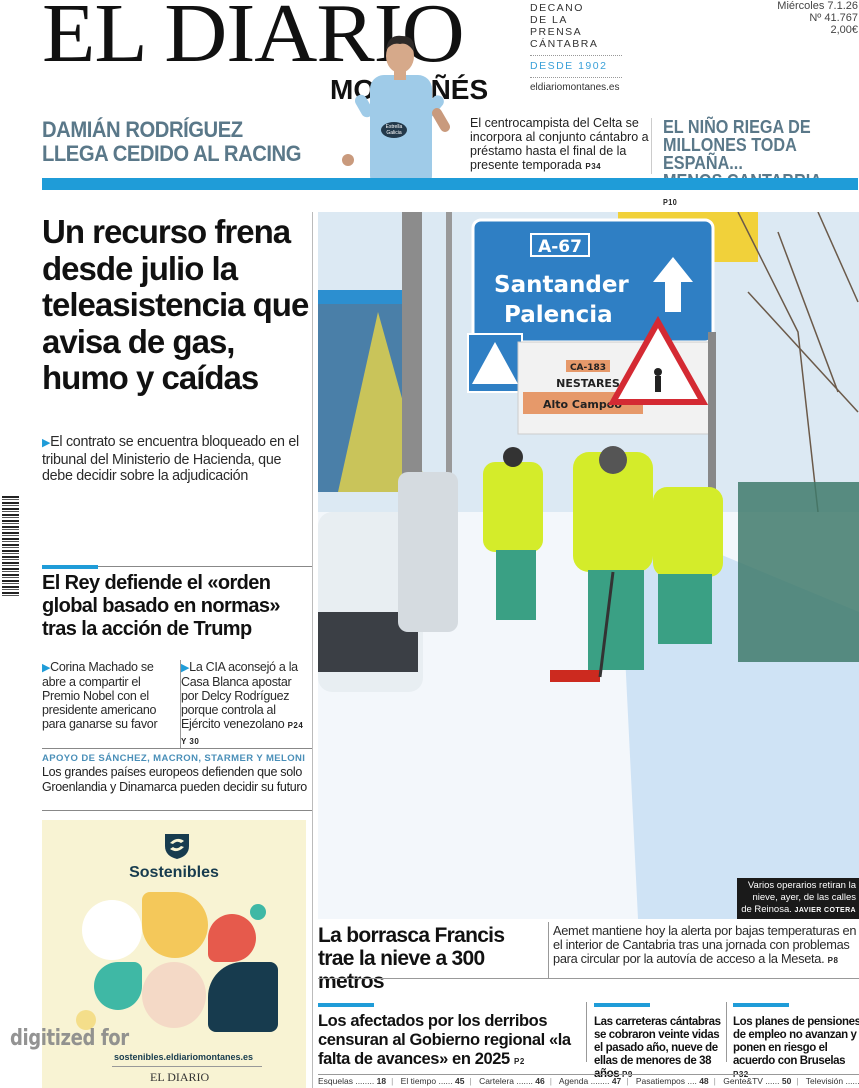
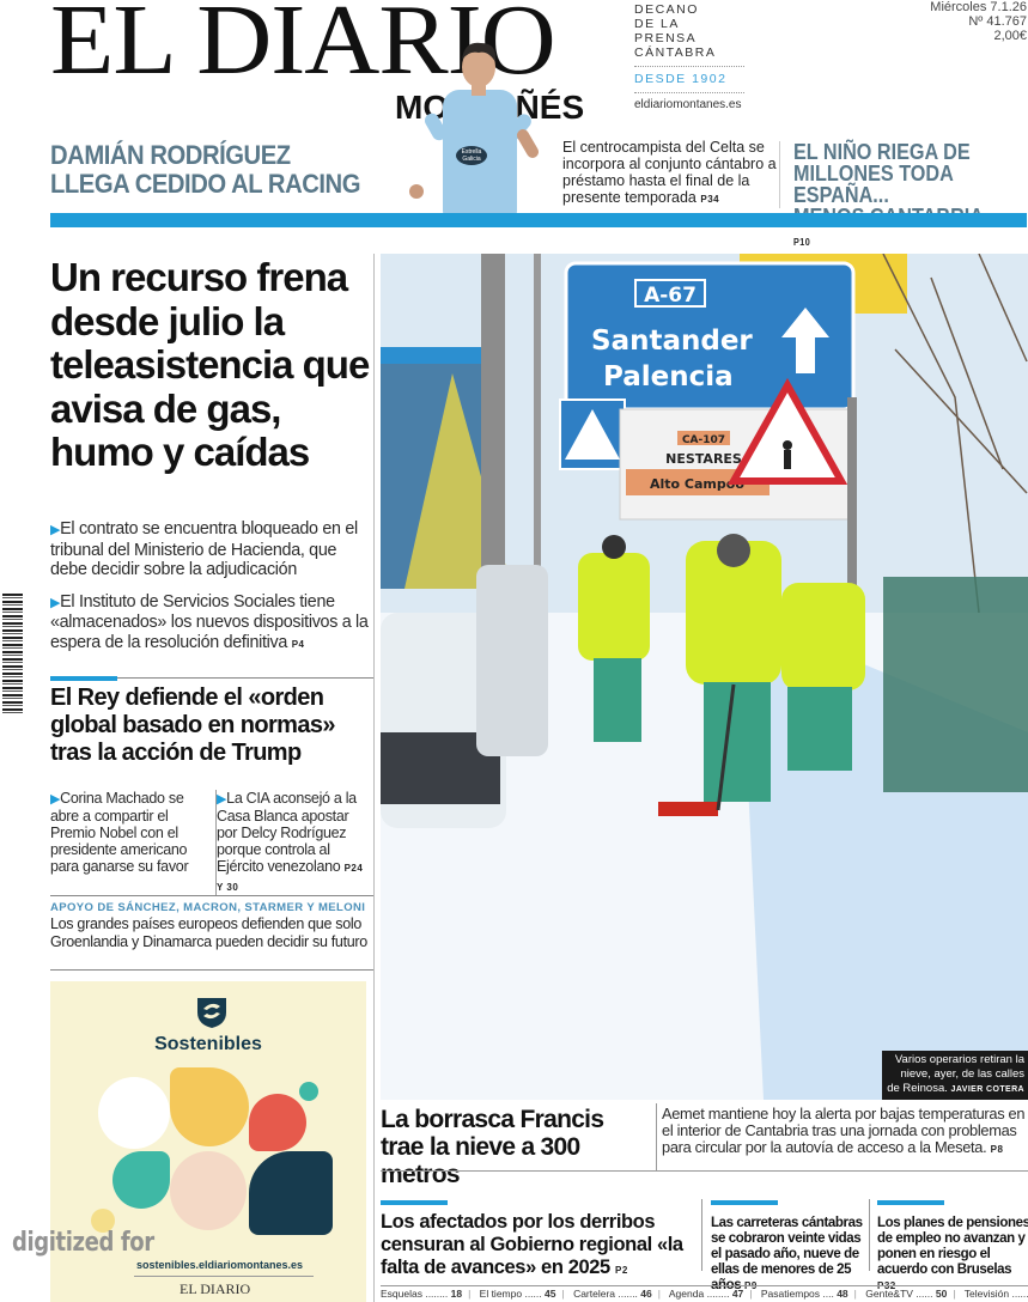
  EL DIARIO
  DECANO
  DE LA PRENSA
  CÁNTABRA
  DESDE 1902
  eldiariomontanes.es
  Miércoles 7.1.26
  Nº 41.767
  2,00€
  DAMIÁN RODRÍGUEZ
  LLEGA CEDIDO AL RACING
  El centrocampista del Celta se incorpora al conjunto cántabro a préstamo hasta el final de la presente temporada P34
  EL NIÑO RIEGA DE
  MILLONES TODA ESPAÑA...
  Un recurso frena desde julio la teleasistencia que avisa de gas, humo y caídas
  ▶El contrato se encuentra bloqueado en el tribunal del Ministerio de Hacienda, que debe decidir sobre la adjudicación
+ ▶El Instituto de Servicios Sociales tiene «almacenados» los nuevos dispositivos a la espera de la resolución definitiva P4
  El Rey defiende el «orden global basado en normas» tras la acción de Trump
  ▶Corina Machado se abre a compartir el Premio Nobel con el presidente americano para ganarse su favor
  ▶La CIA aconsejó a la Casa Blanca apostar por Delcy Rodríguez porque controla al Ejército venezolano P24 Y 30
  APOYO DE SÁNCHEZ, MACRON, STARMER Y MELONI
  Los grandes países europeos defienden que solo Groenlandia y Dinamarca pueden decidir su futuro
  Sostenibles
  sostenibles.eldiariomontanes.es
  EL DIARIO
  digitized for
  A-67
  Santander
  Palencia
- CA-183
+ CA-107
  NESTARES
  Alto Camp
  Varios operarios retiran la nieve, ayer, de las calles de Reinosa.
  La borrasca Francis trae la nieve a 300 metros
  Aemet mantiene hoy la alerta por bajas temperaturas en el interior de Cantabria tras una jornada con problemas para circular por la autovía de acceso a la Meseta. P8
  Los afectados por los derribos censuran al Gobierno regional «la falta de avances» en 2025 P2
- Las carreteras cántabras se cobraron veinte vidas el pasado año, nueve de ellas de menores de 38 años P9
+ Las carreteras cántabras se cobraron veinte vidas el pasado año, nueve de ellas de menores de 25 años P9
  Los planes de pensiones de empleo no avanzan y ponen en riesgo el acuerdo con Bruselas P32
  Esquelas ........ 18 | El tiempo ...... 45 | Cartelera ....... 46 | Agenda ........ 47 | Pasatiempos .... 48 | Gente&TV ...... 50 | Televisión ......
